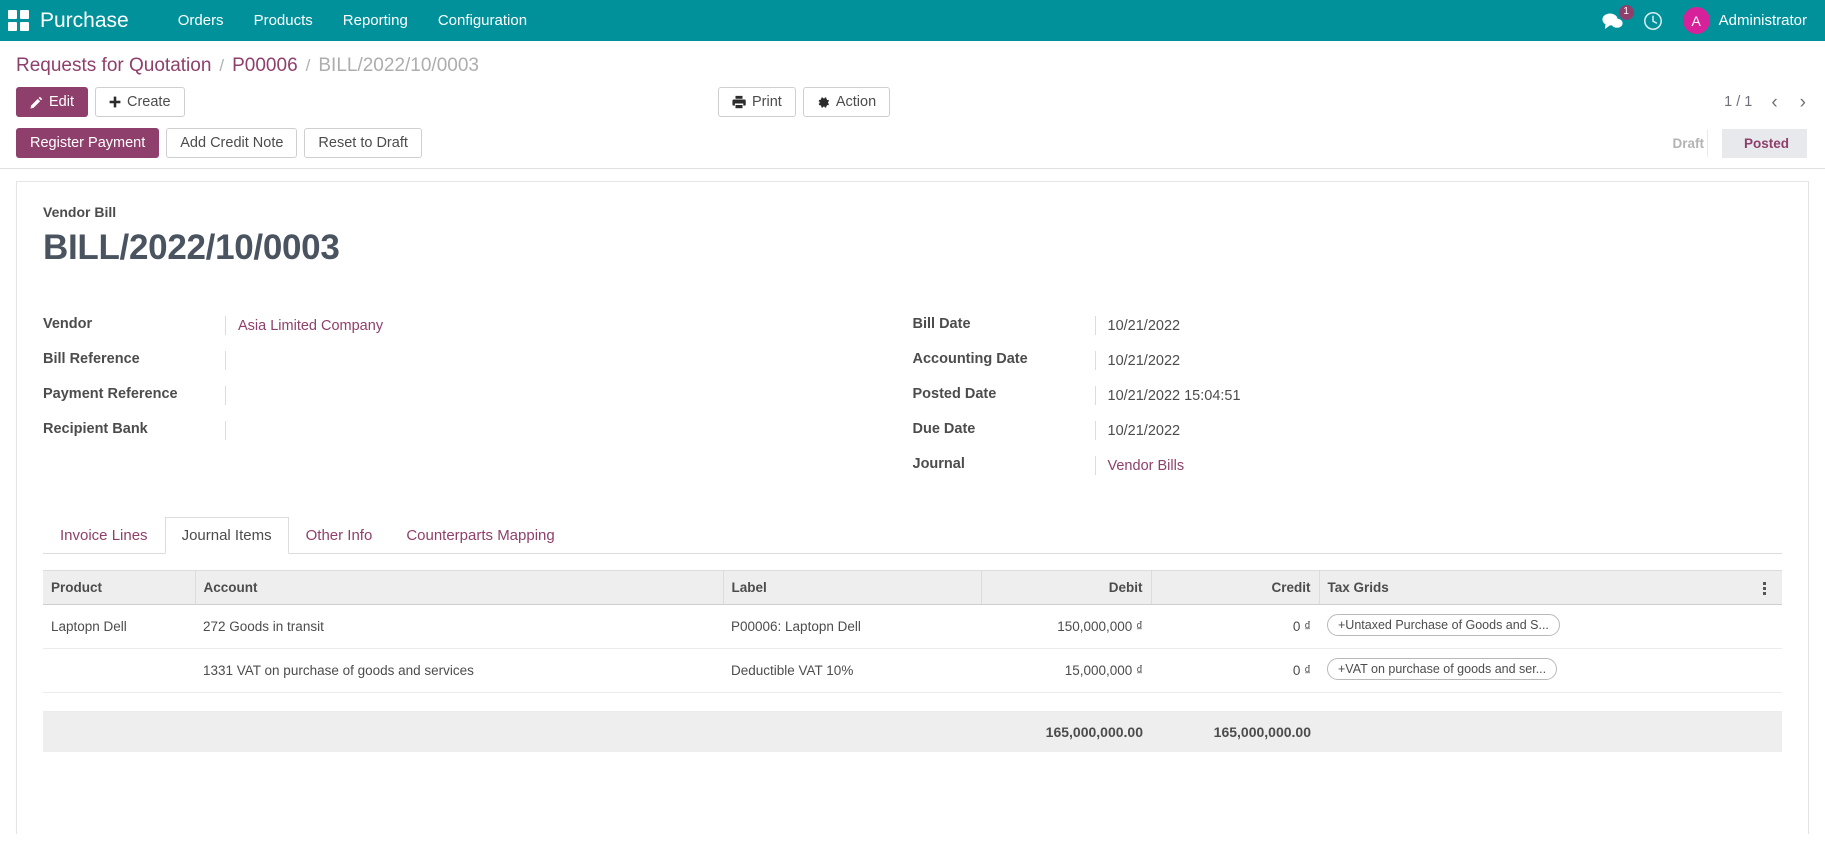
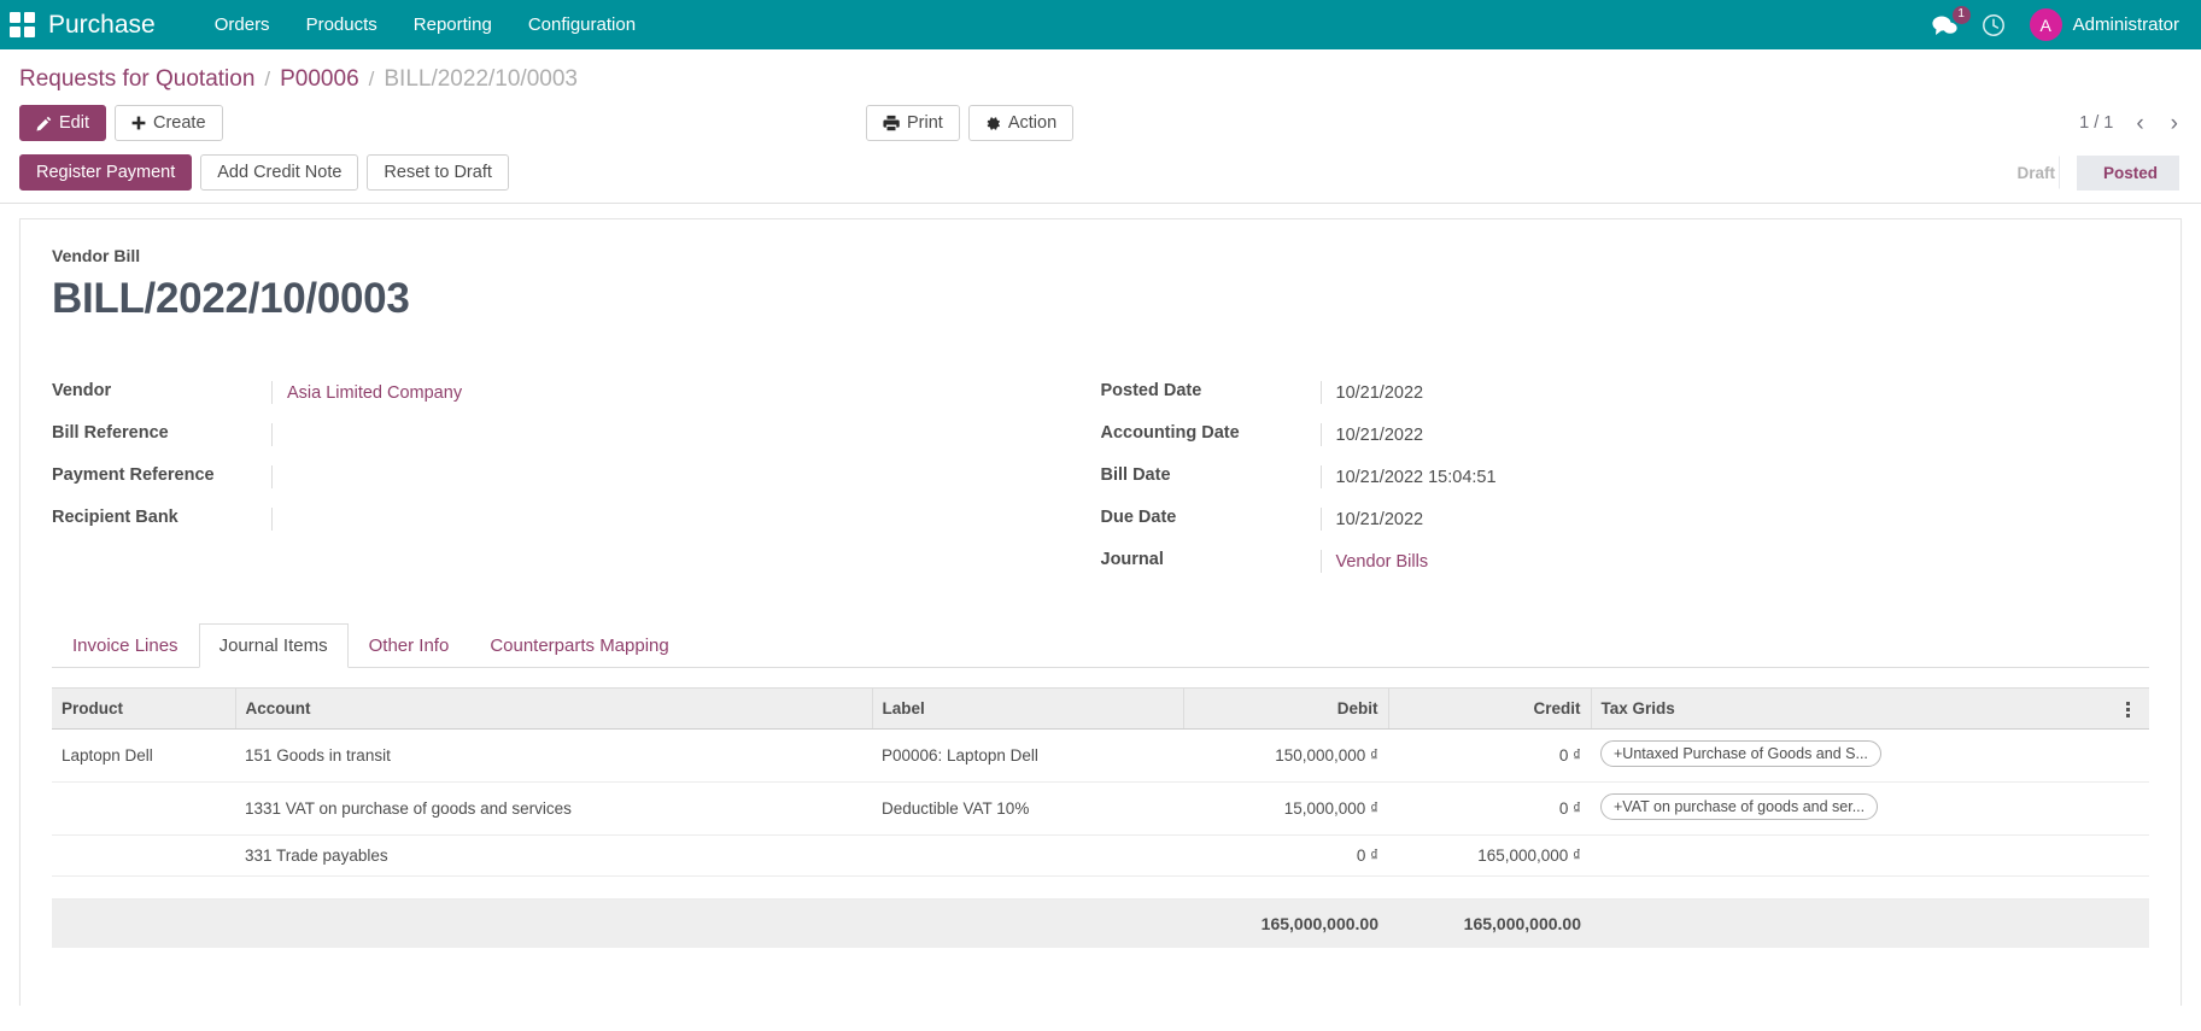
  Purchase
  Orders
  Products
  Reporting
  Configuration
  1
  A
  Administrator
  Requests for Quotation
  /
  P00006
  /
  BILL/2022/10/0003
  Edit
  Create
  Print
  Action
  1 / 1
  ‹
  ›
  Register Payment
  Add Credit Note
  Reset to Draft
  Draft
  Posted
  Vendor Bill
  BILL/2022/10/0003
  Vendor
  Asia Limited Company
  Bill Reference
  Payment Reference
  Recipient Bank
- Bill Date
+ Posted Date
  10/21/2022
  Accounting Date
  10/21/2022
- Posted Date
+ Bill Date
  10/21/2022 15:04:51
  Due Date
  10/21/2022
  Journal
  Vendor Bills
  Invoice Lines
  Journal Items
  Other Info
  Counterparts Mapping
  Product	Account	Label	Debit	Credit	Tax Grids
- Laptopn Dell	272 Goods in transit	P00006: Laptopn Dell	150,000,000 ₫	0 ₫	+Untaxed Purchase of Goods and S...
+ Laptopn Dell	151 Goods in transit	P00006: Laptopn Dell	150,000,000 ₫	0 ₫	+Untaxed Purchase of Goods and S...
  	1331 VAT on purchase of goods and services	Deductible VAT 10%	15,000,000 ₫	0 ₫	+VAT on purchase of goods and ser...
+ 	331 Trade payables		0 ₫	165,000,000 ₫
  	165,000,000.00	165,000,000.00
